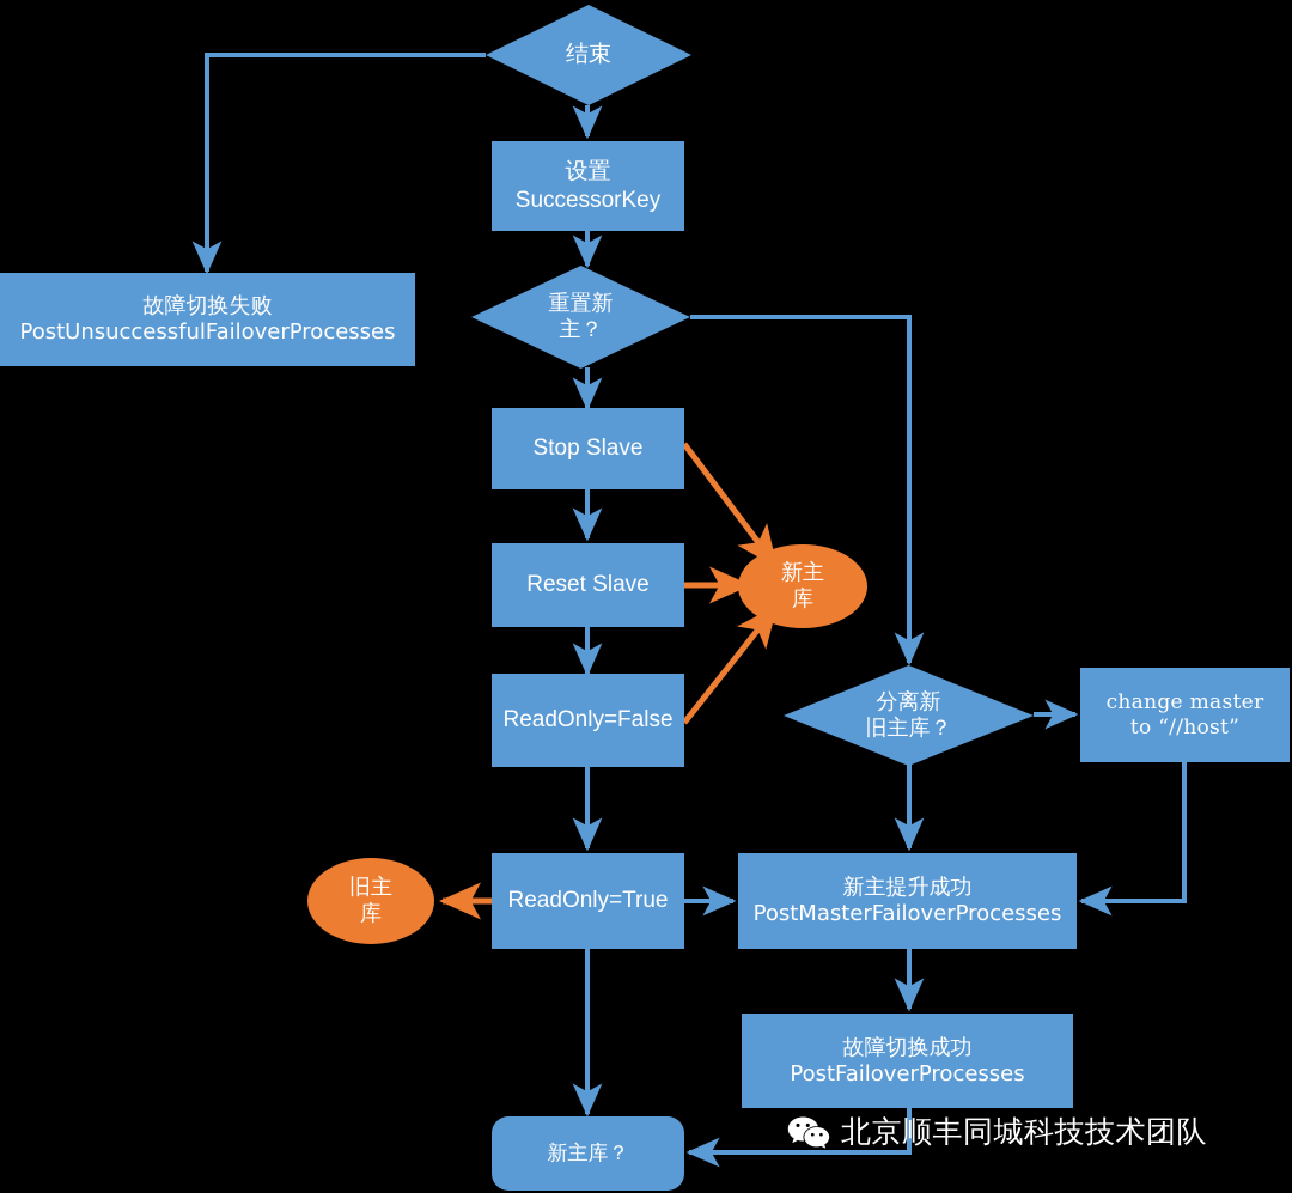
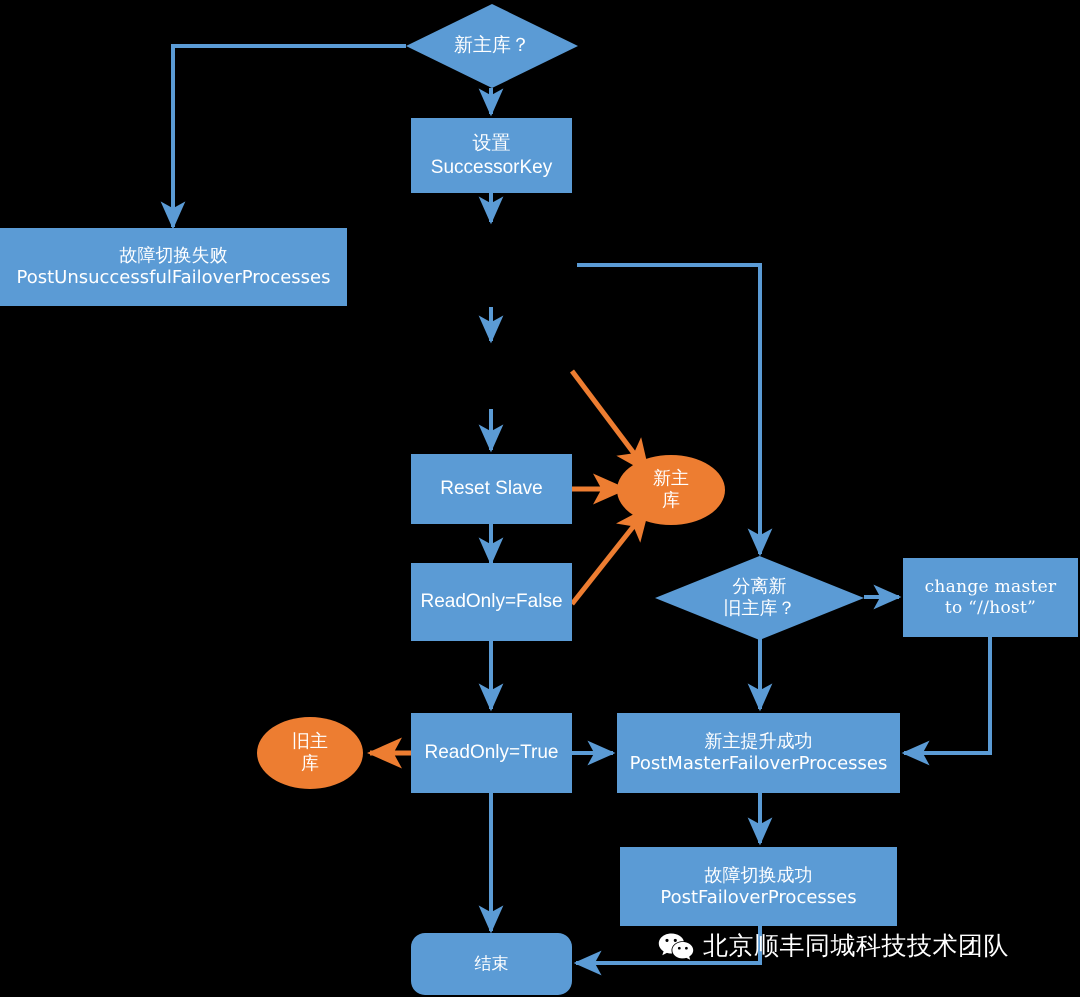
- 结束
+ 新主库？
  设置
  SuccessorKey
  故障切换失败
  PostUnsuccessfulFailoverProcesses
- 重置新
- 主？
- Stop Slave
  Reset Slave
  ReadOnly=False
  ReadOnly=True
  新主
  库
  旧主
  库
  分离新
  旧主库？
  change master
  to “//host”
  新主提升成功
  PostMasterFailoverProcesses
  故障切换成功
  PostFailoverProcesses
- 新主库？
+ 结束
  北京顺丰同城科技技术团队
